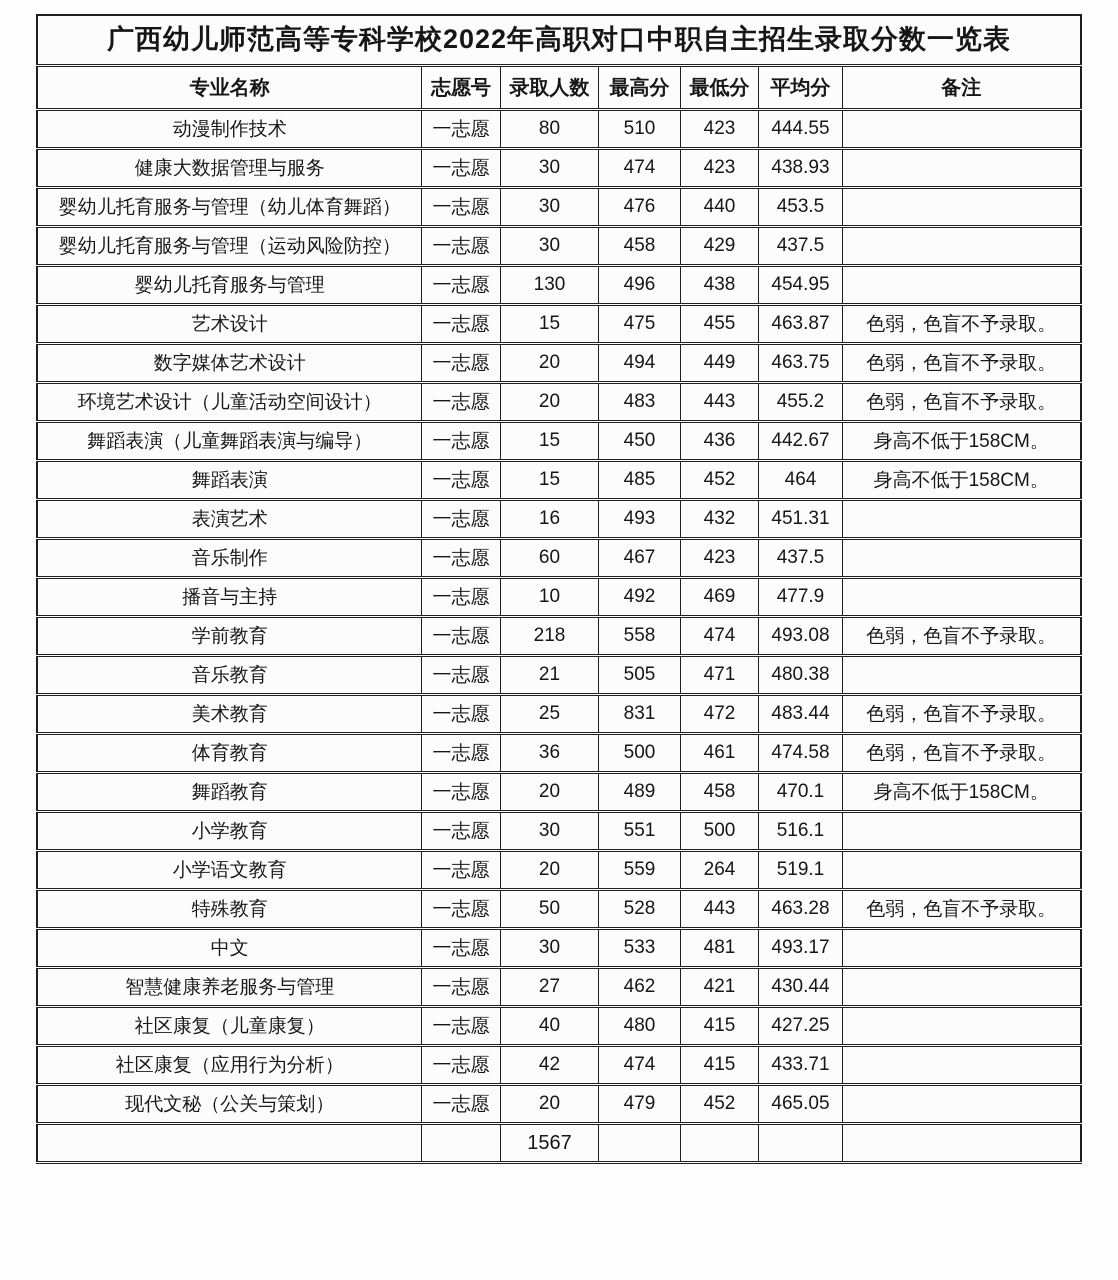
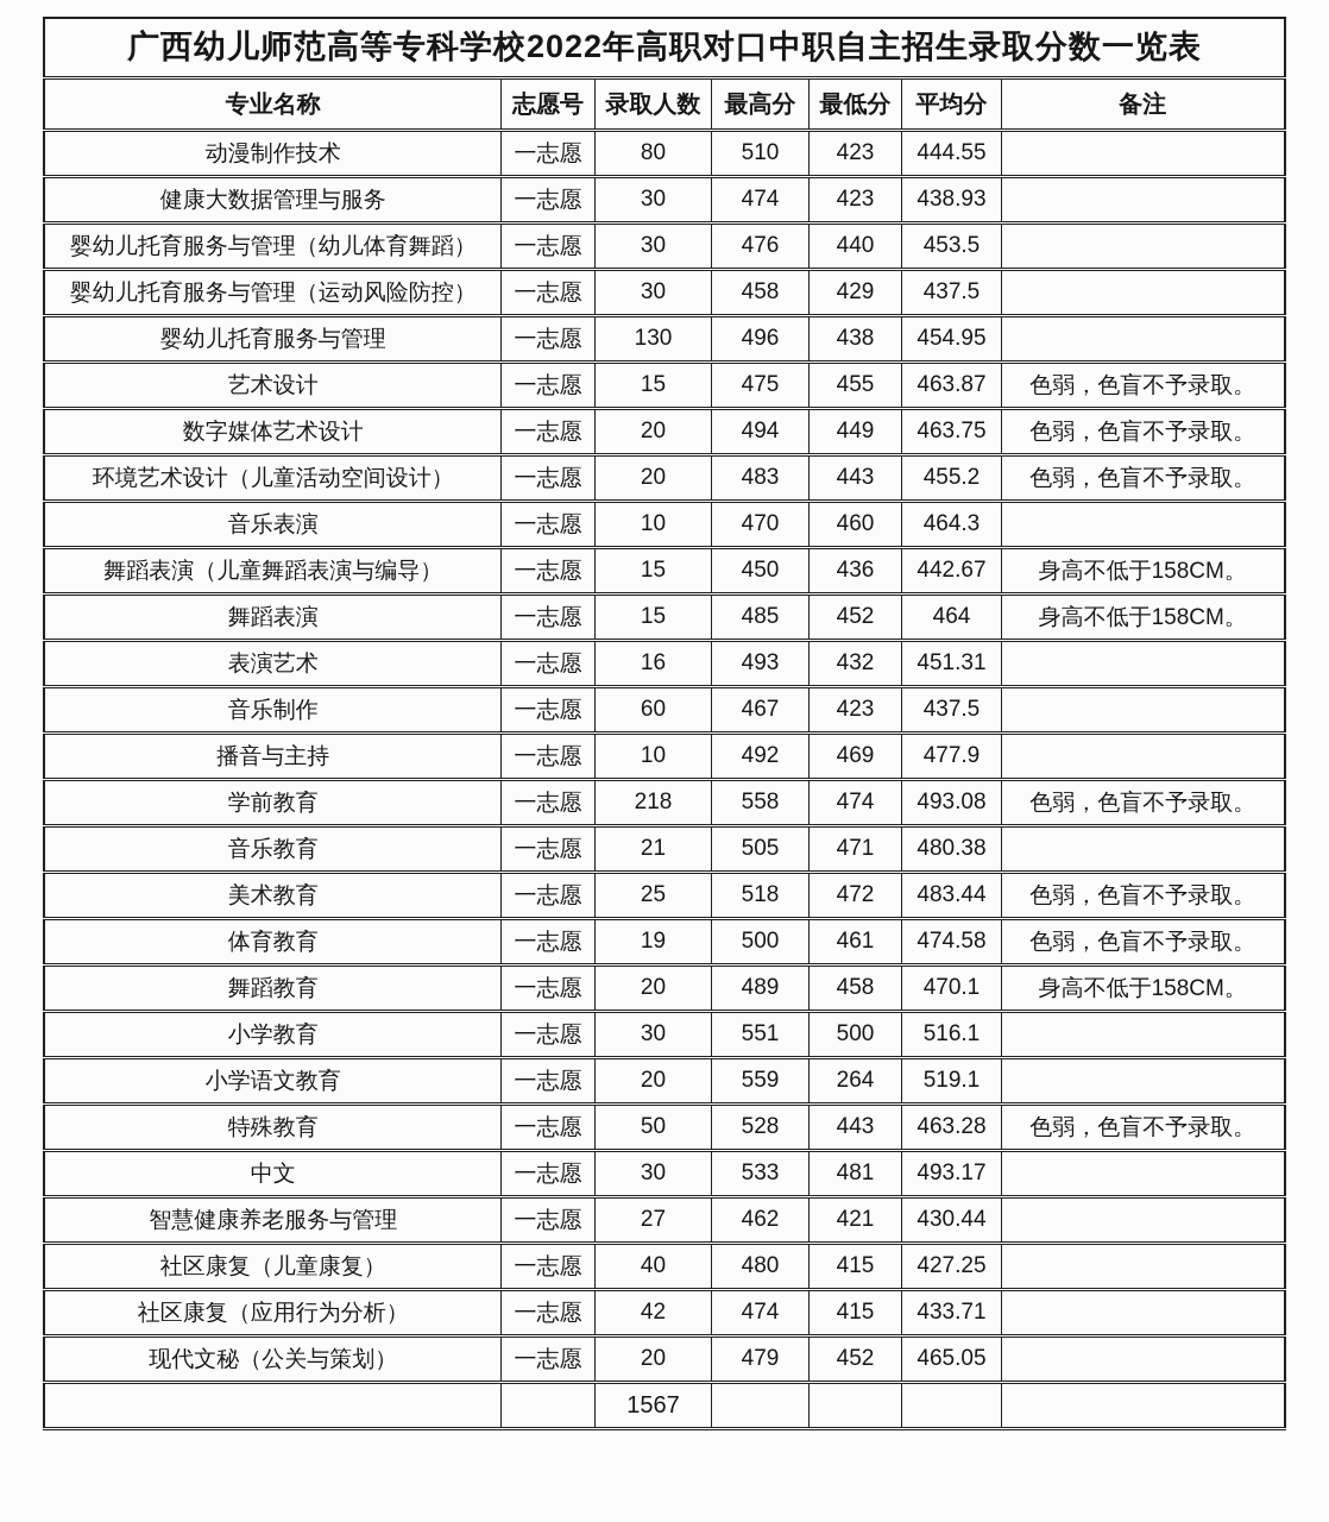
  广西幼儿师范高等专科学校2022年高职对口中职自主招生录取分数一览表
  专业名称	志愿号	录取人数	最高分	最低分	平均分	备注
  动漫制作技术	一志愿	80	510	423	444.55
  健康大数据管理与服务	一志愿	30	474	423	438.93
  婴幼儿托育服务与管理（幼儿体育舞蹈）	一志愿	30	476	440	453.5
  婴幼儿托育服务与管理（运动风险防控）	一志愿	30	458	429	437.5
  婴幼儿托育服务与管理	一志愿	130	496	438	454.95
  艺术设计	一志愿	15	475	455	463.87	色弱，色盲不予录取。
  数字媒体艺术设计	一志愿	20	494	449	463.75	色弱，色盲不予录取。
  环境艺术设计（儿童活动空间设计）	一志愿	20	483	443	455.2	色弱，色盲不予录取。
+ 音乐表演	一志愿	10	470	460	464.3
  舞蹈表演（儿童舞蹈表演与编导）	一志愿	15	450	436	442.67	身高不低于158CM。
  舞蹈表演	一志愿	15	485	452	464	身高不低于158CM。
  表演艺术	一志愿	16	493	432	451.31
  音乐制作	一志愿	60	467	423	437.5
  播音与主持	一志愿	10	492	469	477.9
  学前教育	一志愿	218	558	474	493.08	色弱，色盲不予录取。
  音乐教育	一志愿	21	505	471	480.38
- 美术教育	一志愿	25	831	472	483.44	色弱，色盲不予录取。
+ 美术教育	一志愿	25	518	472	483.44	色弱，色盲不予录取。
- 体育教育	一志愿	36	500	461	474.58	色弱，色盲不予录取。
+ 体育教育	一志愿	19	500	461	474.58	色弱，色盲不予录取。
  舞蹈教育	一志愿	20	489	458	470.1	身高不低于158CM。
  小学教育	一志愿	30	551	500	516.1
  小学语文教育	一志愿	20	559	264	519.1
  特殊教育	一志愿	50	528	443	463.28	色弱，色盲不予录取。
  中文	一志愿	30	533	481	493.17
  智慧健康养老服务与管理	一志愿	27	462	421	430.44
  社区康复（儿童康复）	一志愿	40	480	415	427.25
  社区康复（应用行为分析）	一志愿	42	474	415	433.71
  现代文秘（公关与策划）	一志愿	20	479	452	465.05
  		1567
